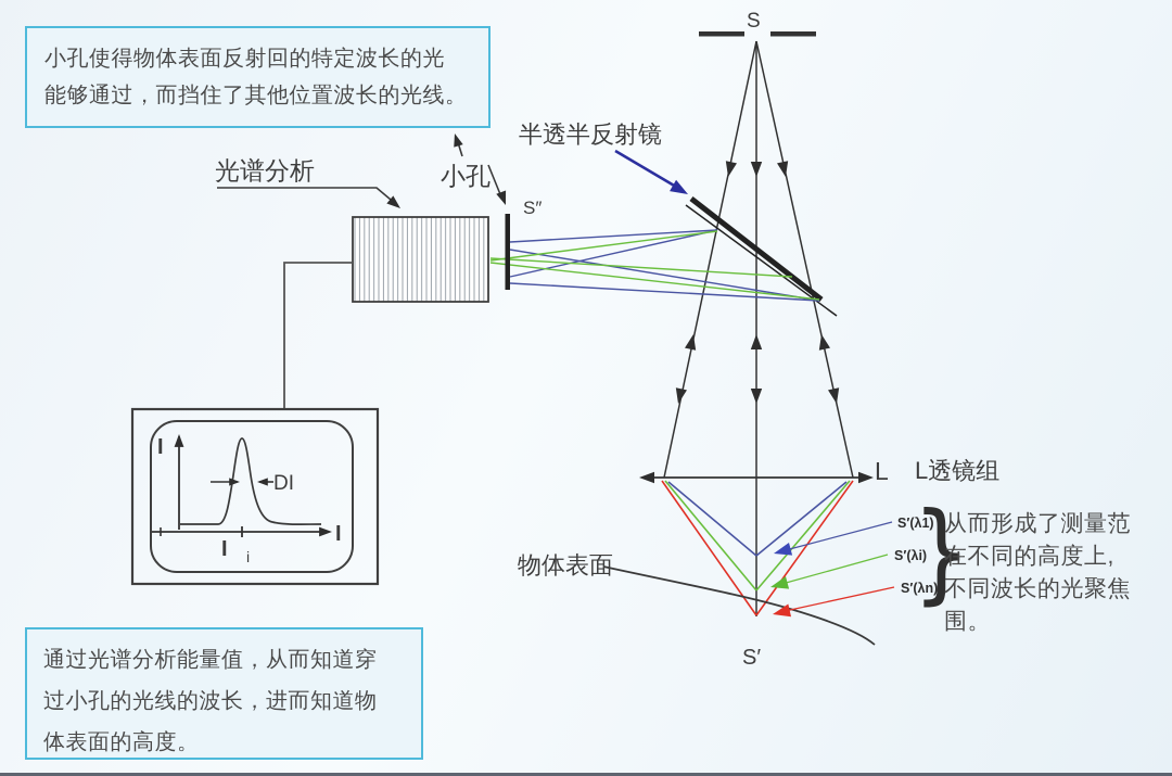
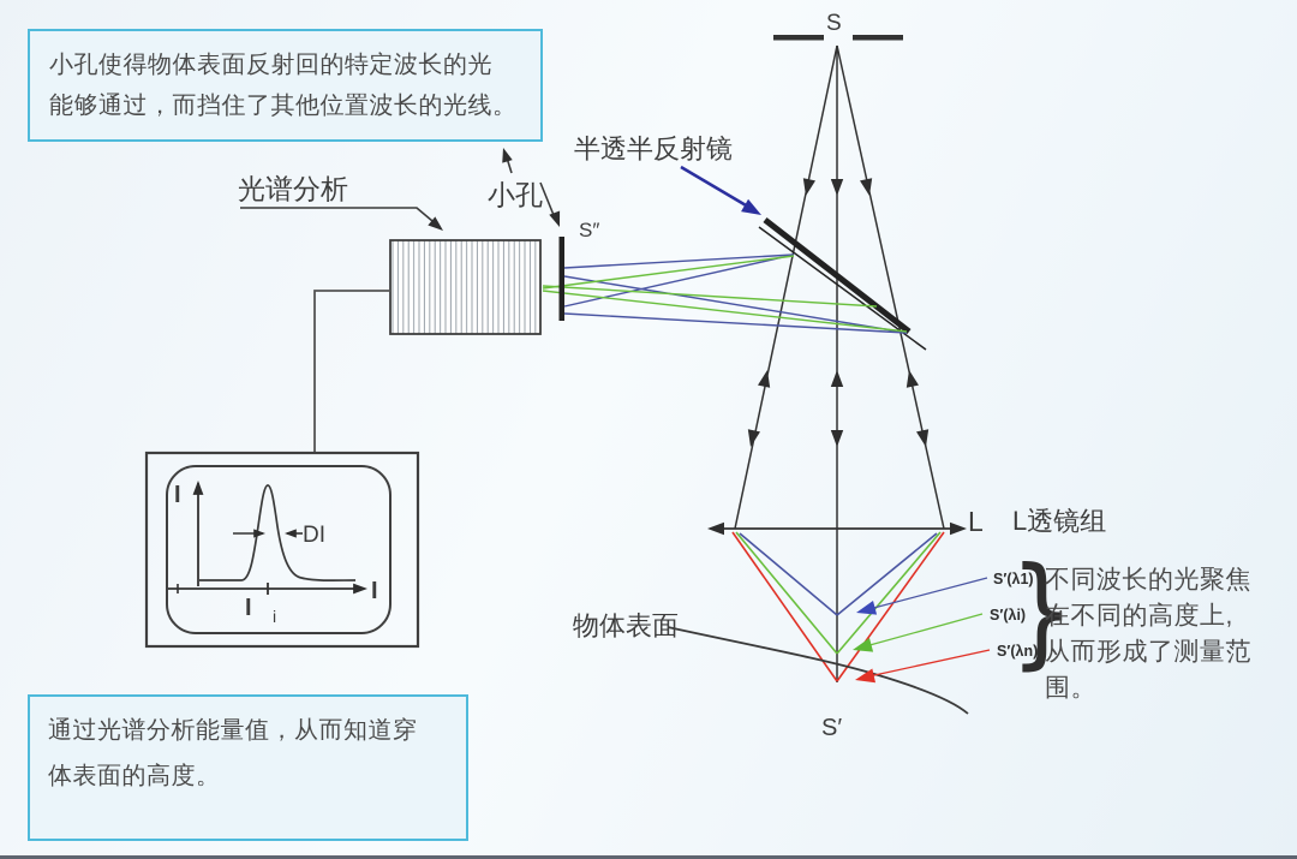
  S
  半透半反射镜
  光谱分析
  S″
  小孔
  I
  I
  DI
  I
  i
  L
  L透镜组
  物体表面
  S′(λ1)
  S′(λi)
  S′(λn)
  S′
  小孔使得物体表面反射回的特定波长的光
  能够通过，而挡住了其他位置波长的光线。
  通过光谱分析能量值，从而知道穿
- 过小孔的光线的波长，进而知道物
  体表面的高度。
  }
- 从而形成了测量范
+ 不同波长的光聚焦
  在不同的高度上,
- 不同波长的光聚焦
+ 从而形成了测量范
  围。
